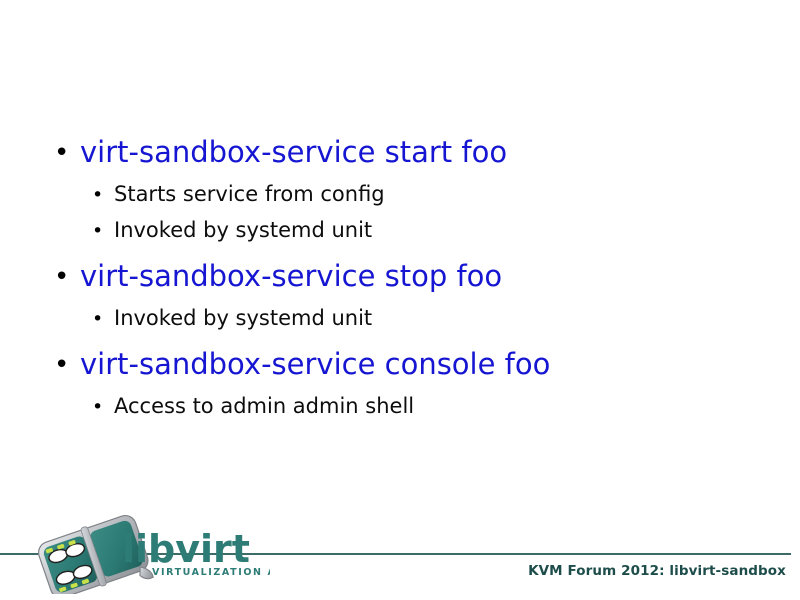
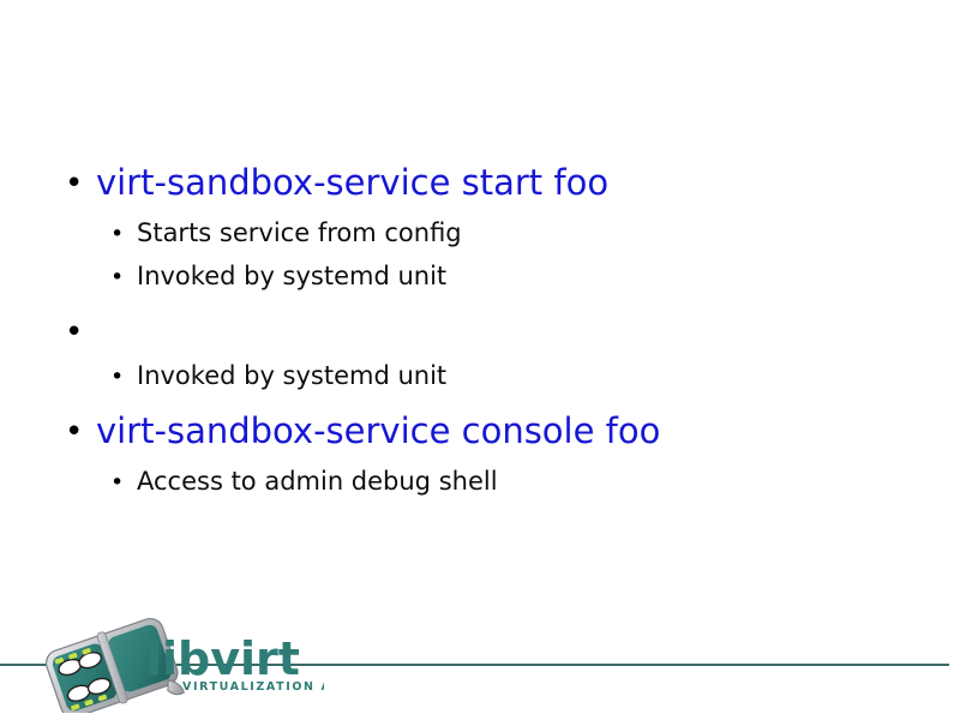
  •
  virt-sandbox-service start foo
  •
  Starts service from config
  •
  Invoked by systemd unit
  •
- virt-sandbox-service stop foo
  •
  Invoked by systemd unit
  •
  virt-sandbox-service console foo
  •
- Access to admin admin shell
+ Access to admin debug shell
- KVM Forum 2012: libvirt-sandbox
  libvirt
  VIRTUALIZATION
